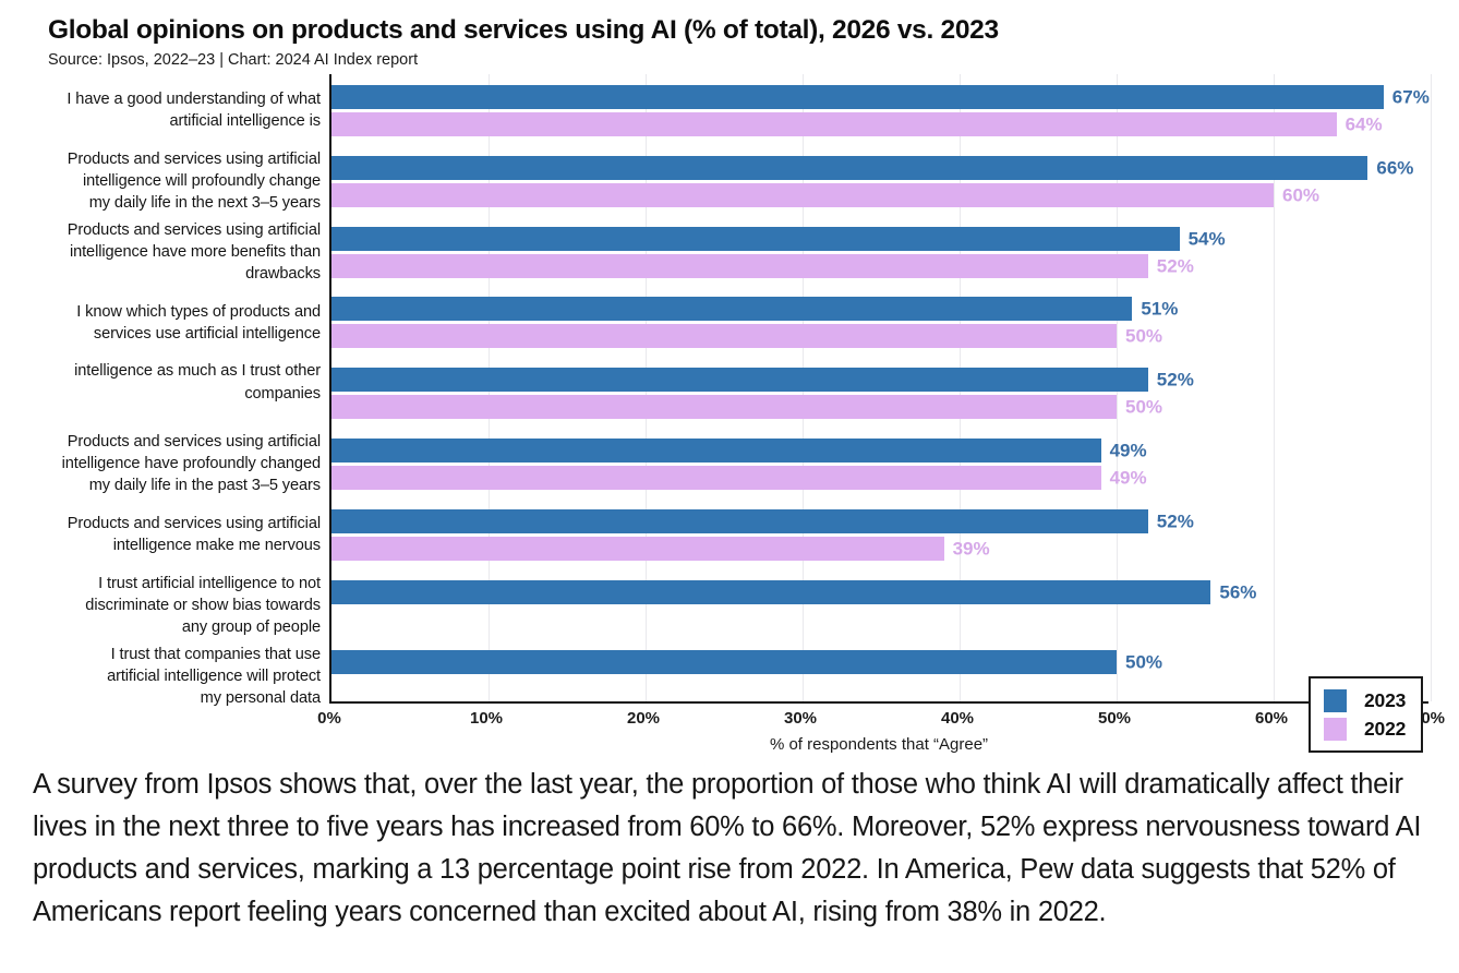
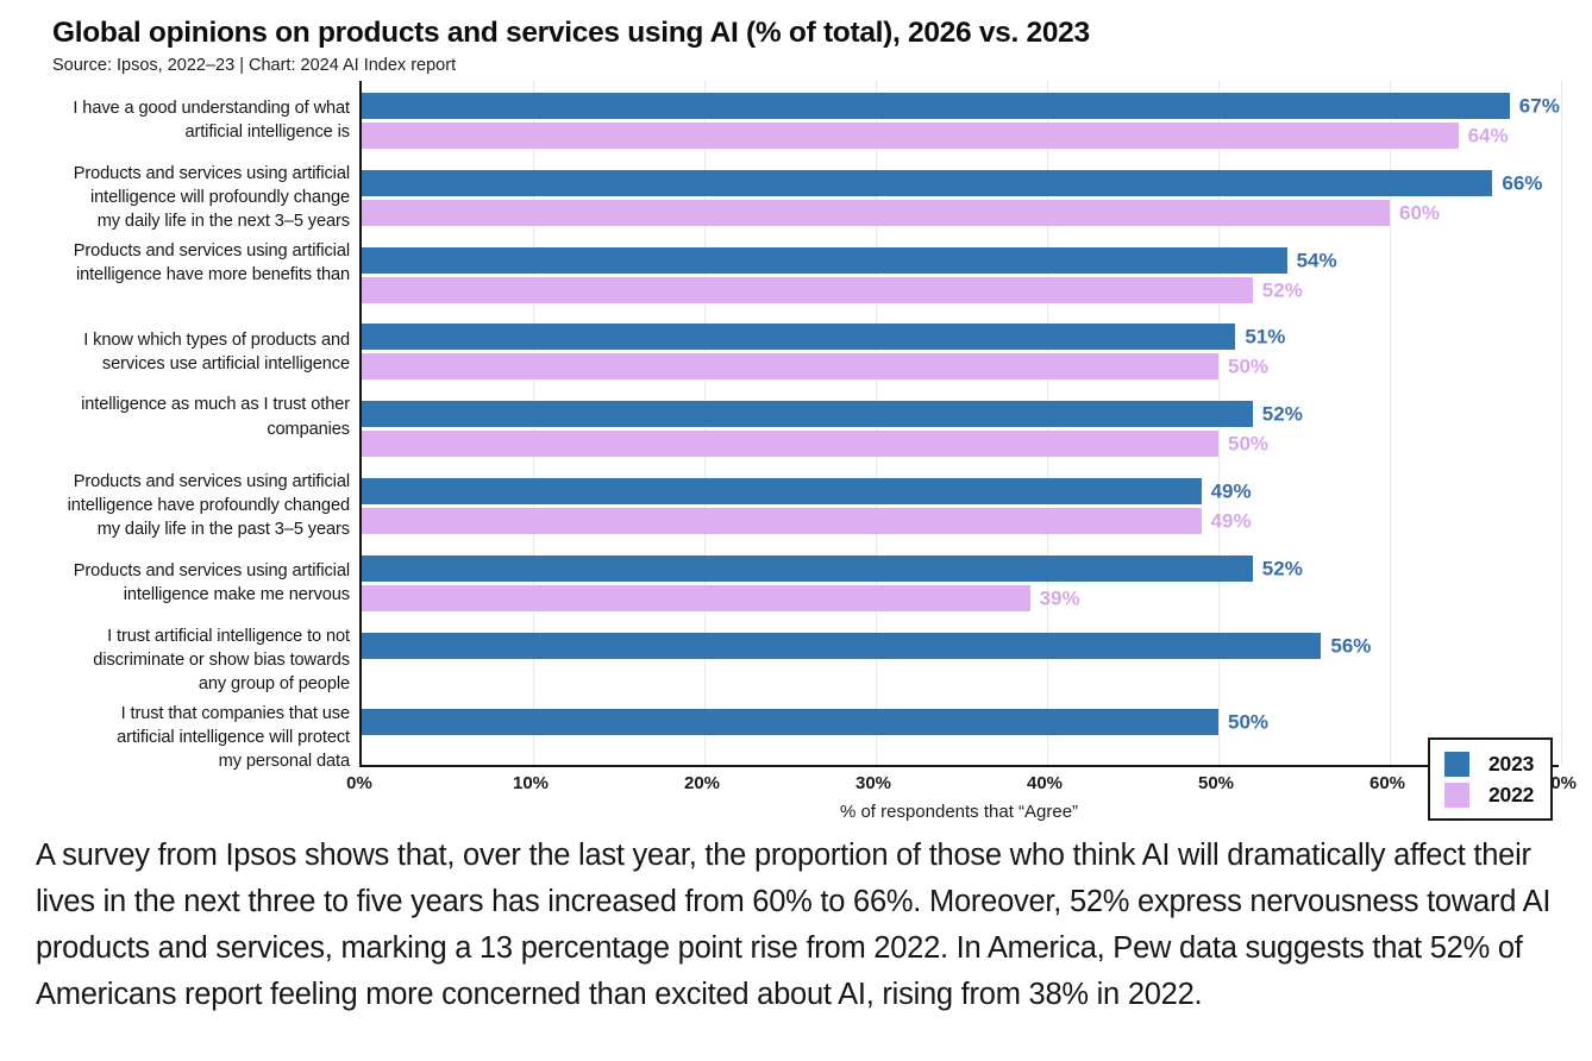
  Global opinions on products and services using AI (% of total), 2026 vs. 2023
  Source: Ipsos, 2022–23 | Chart: 2024 AI Index report
  67%
  64%
  66%
  60%
  54%
  52%
  51%
  50%
  52%
  50%
  49%
  49%
  52%
  39%
  56%
  50%
  I have a good understanding of what
  artificial intelligence is
  Products and services using artificial
  intelligence will profoundly change
  my daily life in the next 3–5 years
  Products and services using artificial
  intelligence have more benefits than
- drawbacks
  I know which types of products and
  services use artificial intelligence
  intelligence as much as I trust other
  companies
  Products and services using artificial
  intelligence have profoundly changed
  my daily life in the past 3–5 years
  Products and services using artificial
  intelligence make me nervous
  I trust artificial intelligence to not
  discriminate or show bias towards
  any group of people
  I trust that companies that use
  artificial intelligence will protect
  my personal data
  0%
  10%
  20%
  30%
  40%
  50%
  60%
  % of respondents that “Agree”
  2023
  2022
- A survey from Ipsos shows that, over the last year, the proportion of those who think AI will dramatically affect their lives in the next three to five years has increased from 60% to 66%. Moreover, 52% express nervousness toward AI products and services, marking a 13 percentage point rise from 2022. In America, Pew data suggests that 52% of Americans report feeling years concerned than excited about AI, rising from 38% in 2022.
+ A survey from Ipsos shows that, over the last year, the proportion of those who think AI will dramatically affect their lives in the next three to five years has increased from 60% to 66%. Moreover, 52% express nervousness toward AI products and services, marking a 13 percentage point rise from 2022. In America, Pew data suggests that 52% of Americans report feeling more concerned than excited about AI, rising from 38% in 2022.
